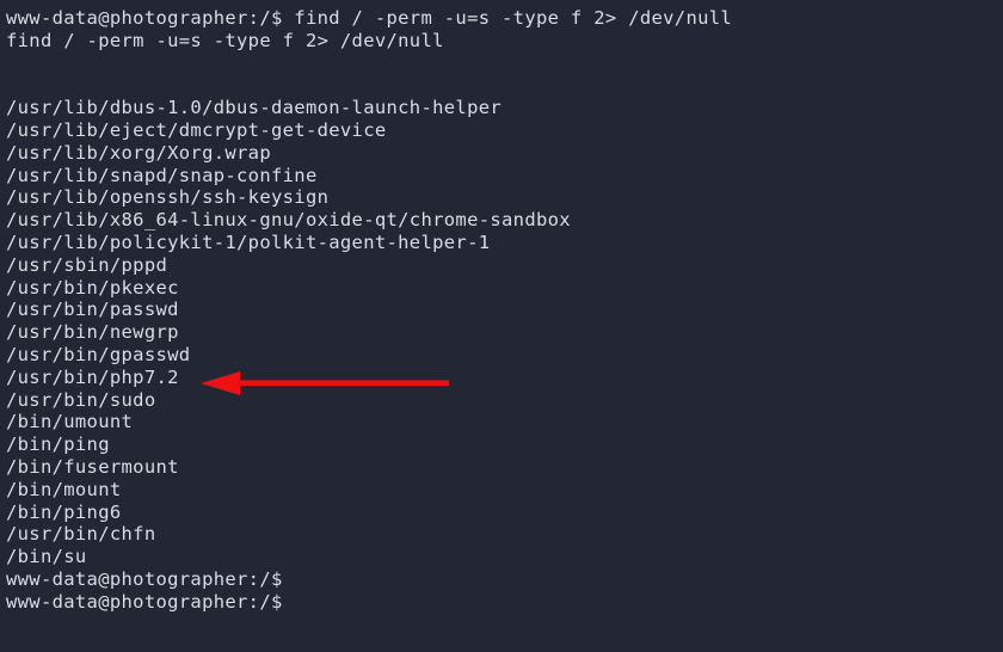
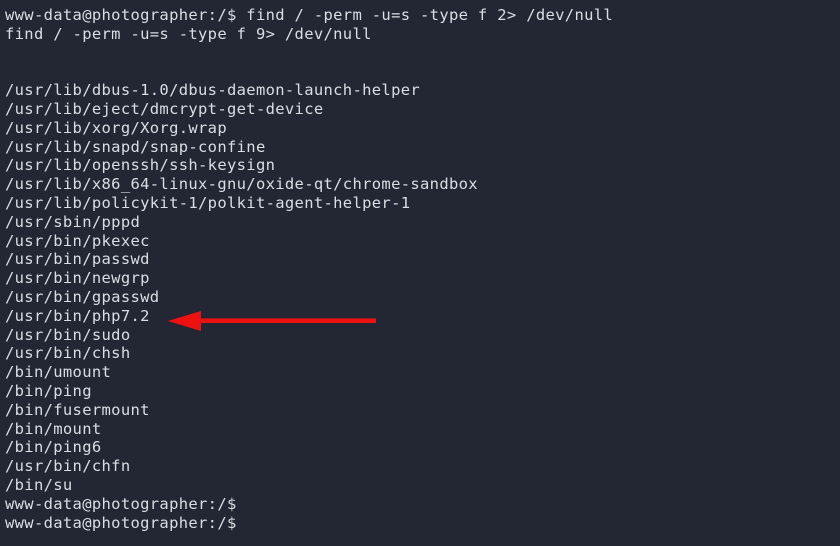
  www-data@photographer:/$ find / -perm -u=s -type f 2> /dev/null
- find / -perm -u=s -type f 2> /dev/null
+ find / -perm -u=s -type f 9> /dev/null
  /usr/lib/dbus-1.0/dbus-daemon-launch-helper
  /usr/lib/eject/dmcrypt-get-device
  /usr/lib/xorg/Xorg.wrap
  /usr/lib/snapd/snap-confine
  /usr/lib/openssh/ssh-keysign
  /usr/lib/x86_64-linux-gnu/oxide-qt/chrome-sandbox
  /usr/lib/policykit-1/polkit-agent-helper-1
  /usr/sbin/pppd
  /usr/bin/pkexec
  /usr/bin/passwd
  /usr/bin/newgrp
  /usr/bin/gpasswd
  /usr/bin/php7.2
  /usr/bin/sudo
+ /usr/bin/chsh
  /bin/umount
  /bin/ping
  /bin/fusermount
  /bin/mount
  /bin/ping6
  /usr/bin/chfn
  /bin/su
  www-data@photographer:/$
  www-data@photographer:/$
